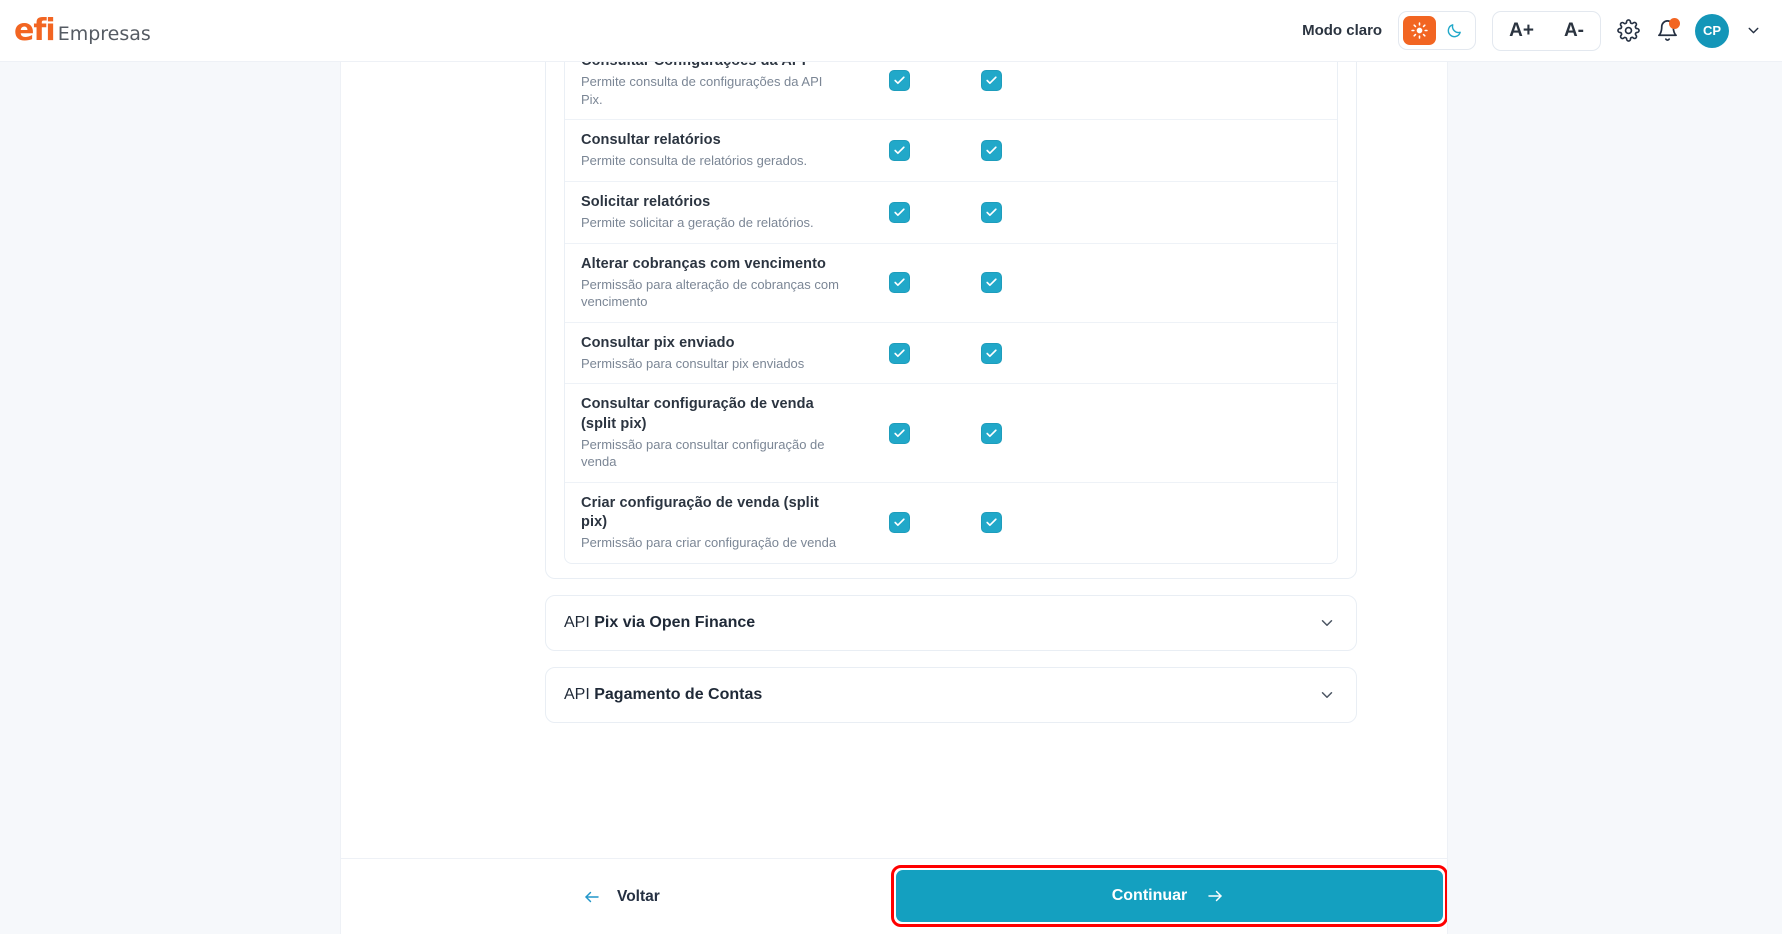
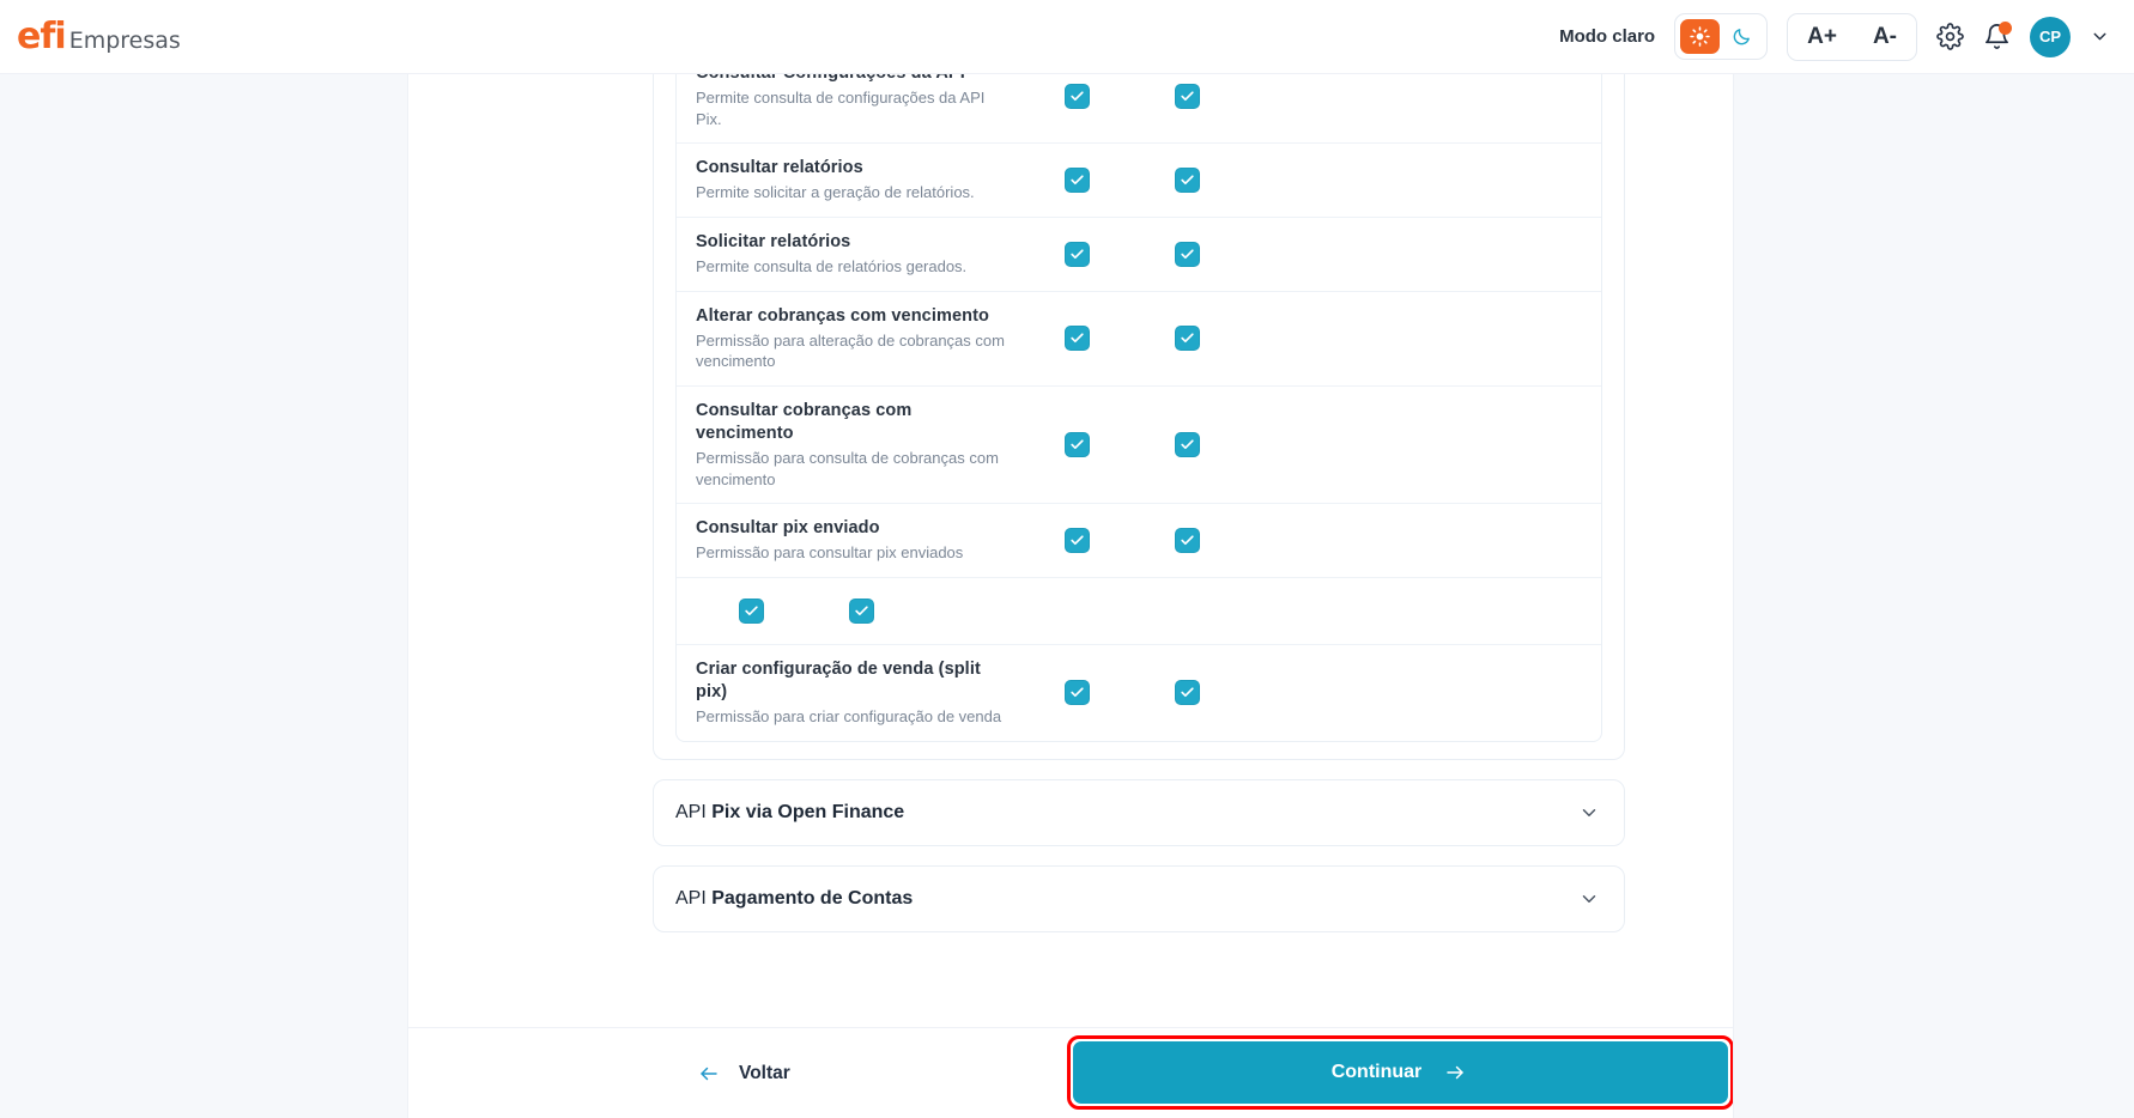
  efi
  Empresas
  Modo claro
  A+
  A-
  CP
  Permite consulta de configurações da API Pix.
  Consultar relatórios
- Permite consulta de relatórios gerados.
+ Permite solicitar a geração de relatórios.
  Solicitar relatórios
- Permite solicitar a geração de relatórios.
+ Permite consulta de relatórios gerados.
  Alterar cobranças com vencimento
  Permissão para alteração de cobranças com vencimento
+ Consultar cobranças com vencimento
+ Permissão para consulta de cobranças com vencimento
  Consultar pix enviado
  Permissão para consultar pix enviados
- Consultar configuração de venda (split pix)
- Permissão para consultar configuração de venda
  Criar configuração de venda (split pix)
  Permissão para criar configuração de venda
  API Pix via Open Finance
  API Pagamento de Contas
  Voltar
  Continuar
